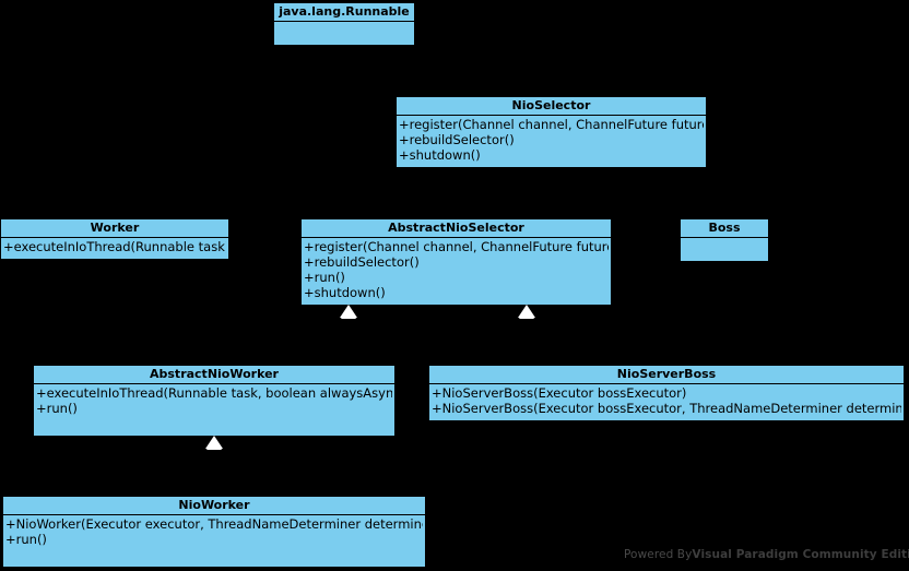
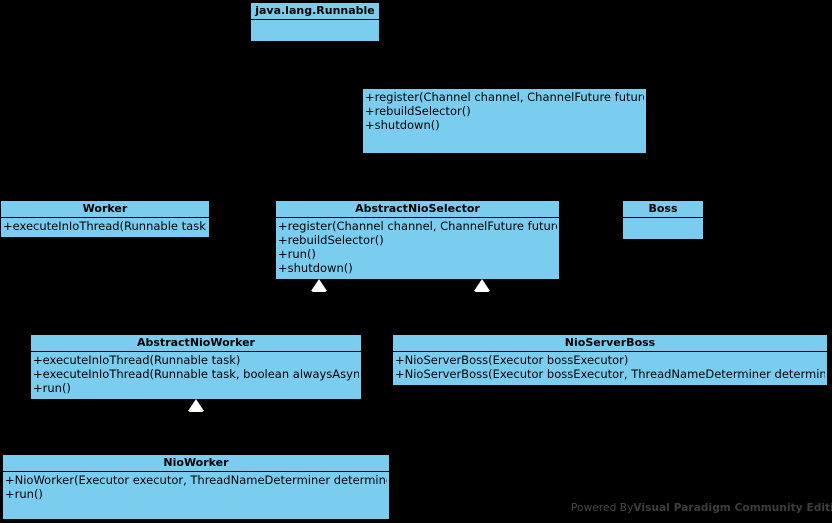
  java.lang.Runnable
- NioSelector
  +register(Channel channel, ChannelFuture futur
  +rebuildSelector()
  +shutdown()
  Worker
  +executeInIoThread(Runnable task
  AbstractNioSelector
  +register(Channel channel, ChannelFuture futur
  +rebuildSelector()
  +run()
  +shutdown()
  Boss
  AbstractNioWorker
+ +executeInIoThread(Runnable task)
  +executeInIoThread(Runnable task, boolean alwaysAsyn
  +run()
  NioServerBoss
  +NioServerBoss(Executor bossExecutor)
  +NioServerBoss(Executor bossExecutor, ThreadNameDeterminer determin
  NioWorker
  +NioWorker(Executor executor, ThreadNameDeterminer determin
  +run()
  Powered By
  Visual Paradigm Community Edit
